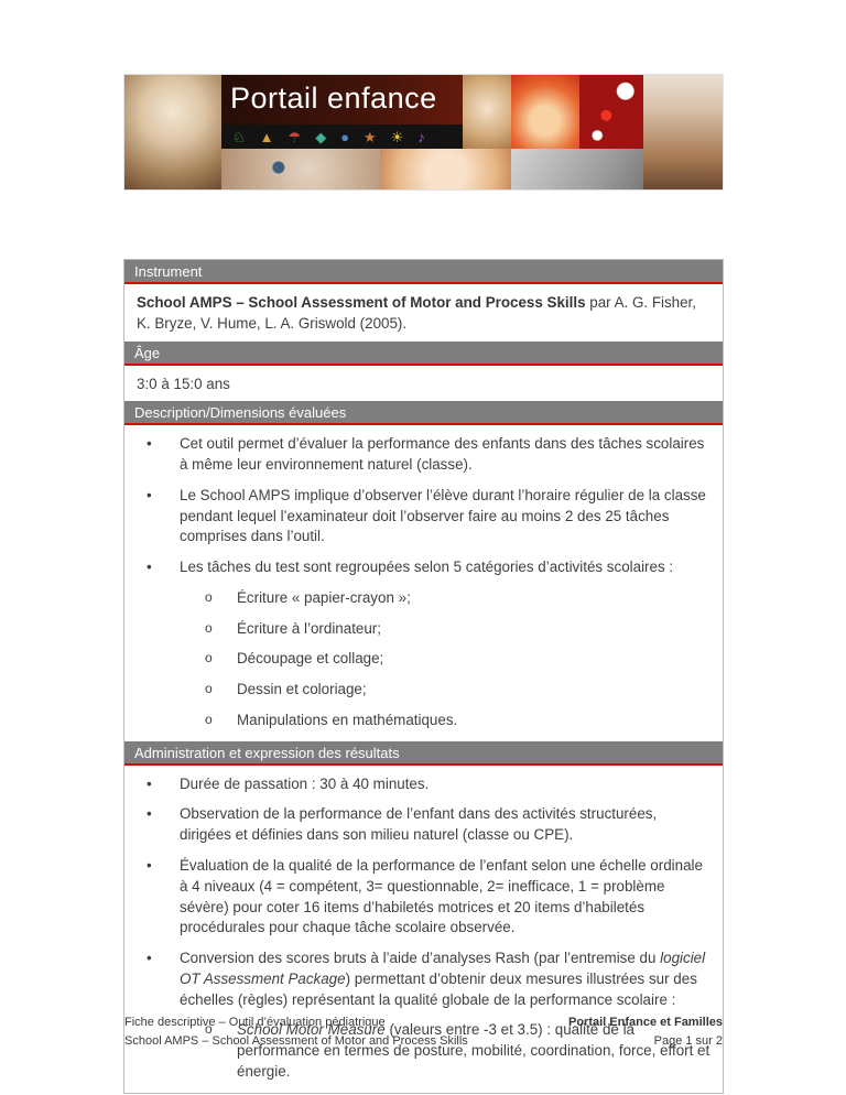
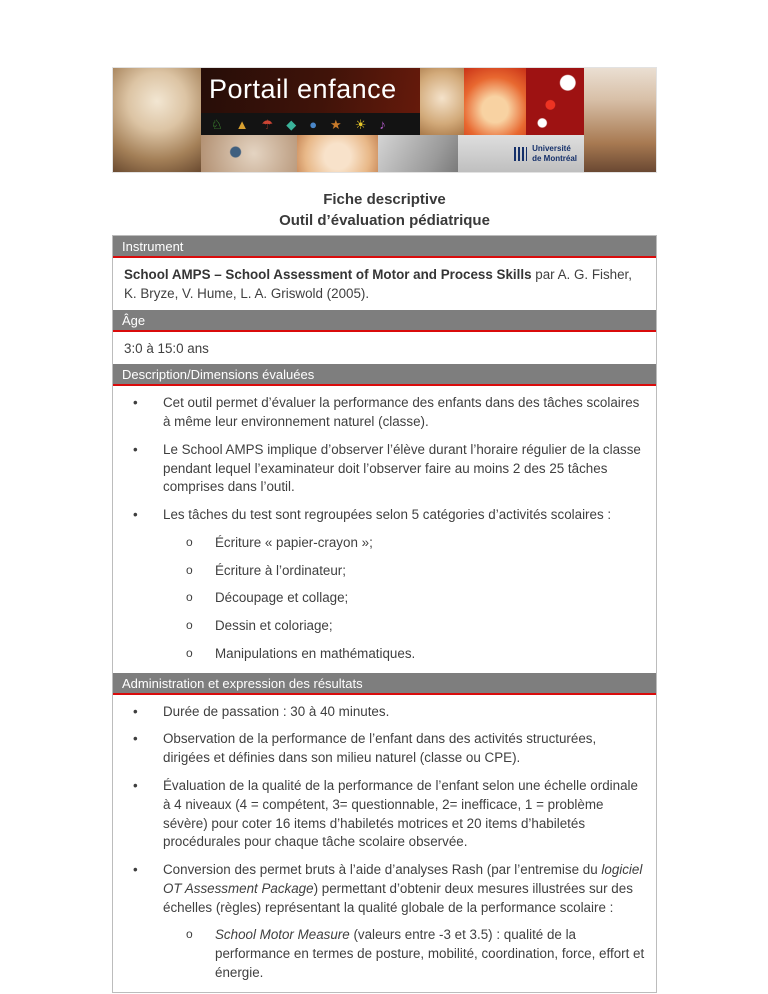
  Portail enfance
  ♘
  ▲
  ☂
  ◆
  ●
  ★
  ☀
  ♪
+ Université
+ de Montréal
+ Fiche descriptive
+ Outil d’évaluation pédiatrique
  Instrument
  School AMPS – School Assessment of Motor and Process Skills par A. G. Fisher, K. Bryze, V. Hume, L. A. Griswold (2005).
  Âge
  3:0 à 15:0 ans
  Description/Dimensions évaluées
  •
  Cet outil permet d’évaluer la performance des enfants dans des tâches scolaires à même leur environnement naturel (classe).
  •
  Le School AMPS implique d’observer l’élève durant l’horaire régulier de la classe pendant lequel l’examinateur doit l’observer faire au moins 2 des 25 tâches comprises dans l’outil.
  •
  Les tâches du test sont regroupées selon 5 catégories d’activités scolaires :
  o
  Écriture « papier-crayon »;
  o
  Écriture à l’ordinateur;
  o
  Découpage et collage;
  o
  Dessin et coloriage;
  o
  Manipulations en mathématiques.
  Administration et expression des résultats
  •
  Durée de passation : 30 à 40 minutes.
  •
  Observation de la performance de l’enfant dans des activités structurées, dirigées et définies dans son milieu naturel (classe ou CPE).
  •
  Évaluation de la qualité de la performance de l’enfant selon une échelle ordinale à 4 niveaux (4 = compétent, 3= questionnable, 2= inefficace, 1 = problème sévère) pour coter 16 items d’habiletés motrices et 20 items d’habiletés procédurales pour chaque tâche scolaire observée.
  •
- Conversion des scores bruts à l’aide d’analyses Rash (par l’entremise du logiciel OT Assessment Package) permettant d’obtenir deux mesures illustrées sur des échelles (règles) représentant la qualité globale de la performance scolaire :
+ Conversion des permet bruts à l’aide d’analyses Rash (par l’entremise du logiciel OT Assessment Package) permettant d’obtenir deux mesures illustrées sur des échelles (règles) représentant la qualité globale de la performance scolaire :
  o
  School Motor Measure (valeurs entre -3 et 3.5) : qualité de la performance en termes de posture, mobilité, coordination, force, effort et énergie.
- Fiche descriptive – Outil d’évaluation pédiatrique
- School AMPS – School Assessment of Motor and Process Skills
- Portail Enfance et Familles
- Page 1 sur 2
